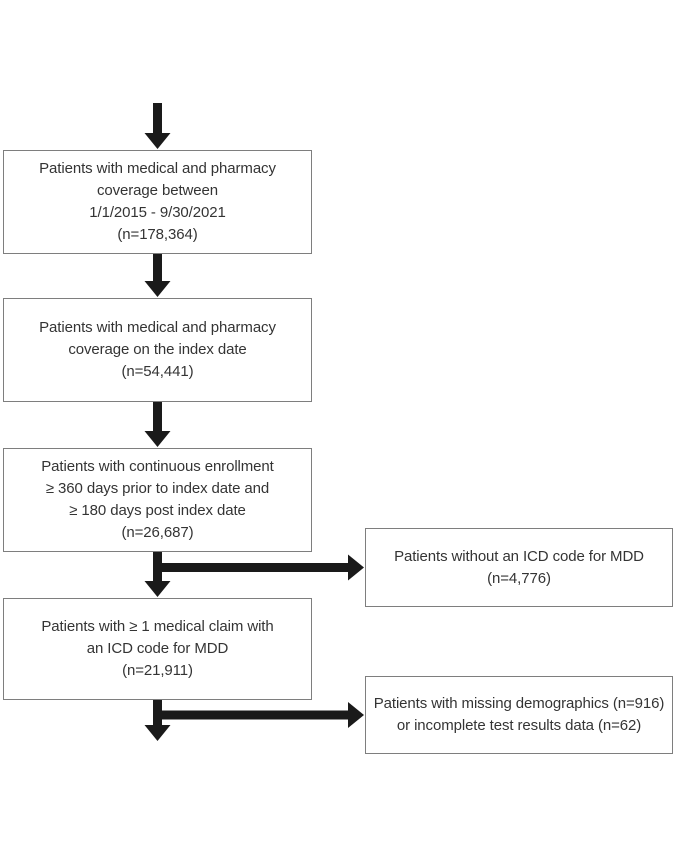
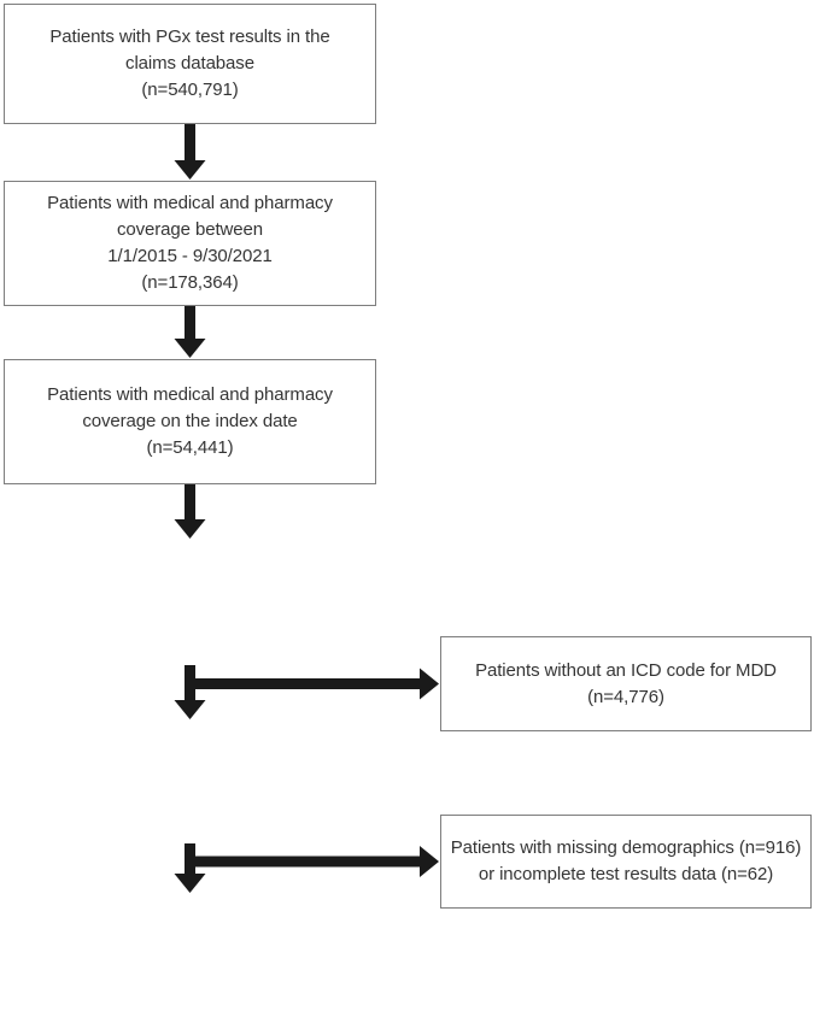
+ Patients with PGx test results in the
+ claims database
+ (n=540,791)
  Patients with medical and pharmacy
  coverage between
  1/1/2015 - 9/30/2021
  (n=178,364)
  Patients with medical and pharmacy
  coverage on the index date
  (n=54,441)
- Patients with continuous enrollment
- ≥ 360 days prior to index date and
- ≥ 180 days post index date
- (n=26,687)
- Patients with ≥ 1 medical claim with
- an ICD code for MDD
- (n=21,911)
  Patients without an ICD code for MDD
  (n=4,776)
  Patients with missing demographics (n=916)
  or incomplete test results data (n=62)
